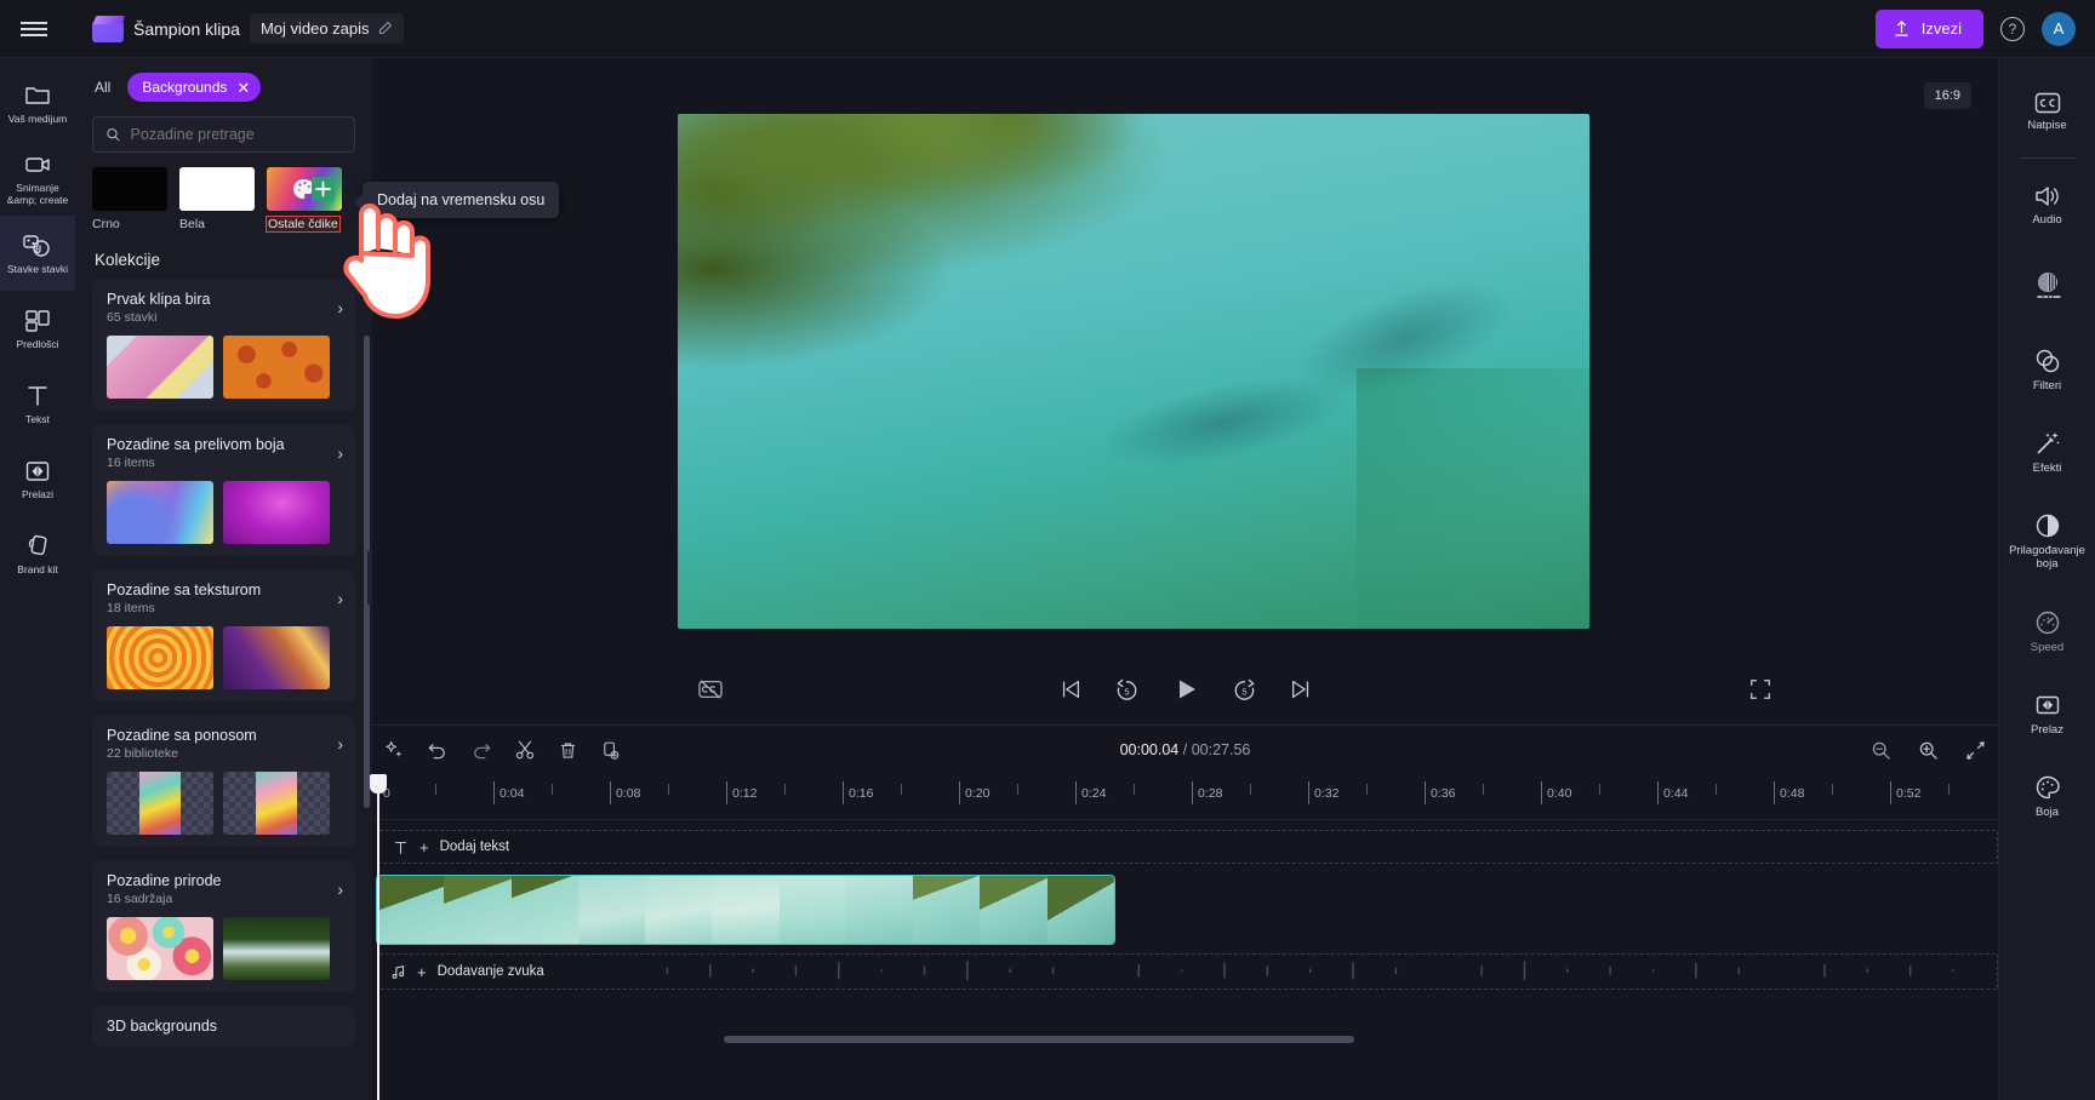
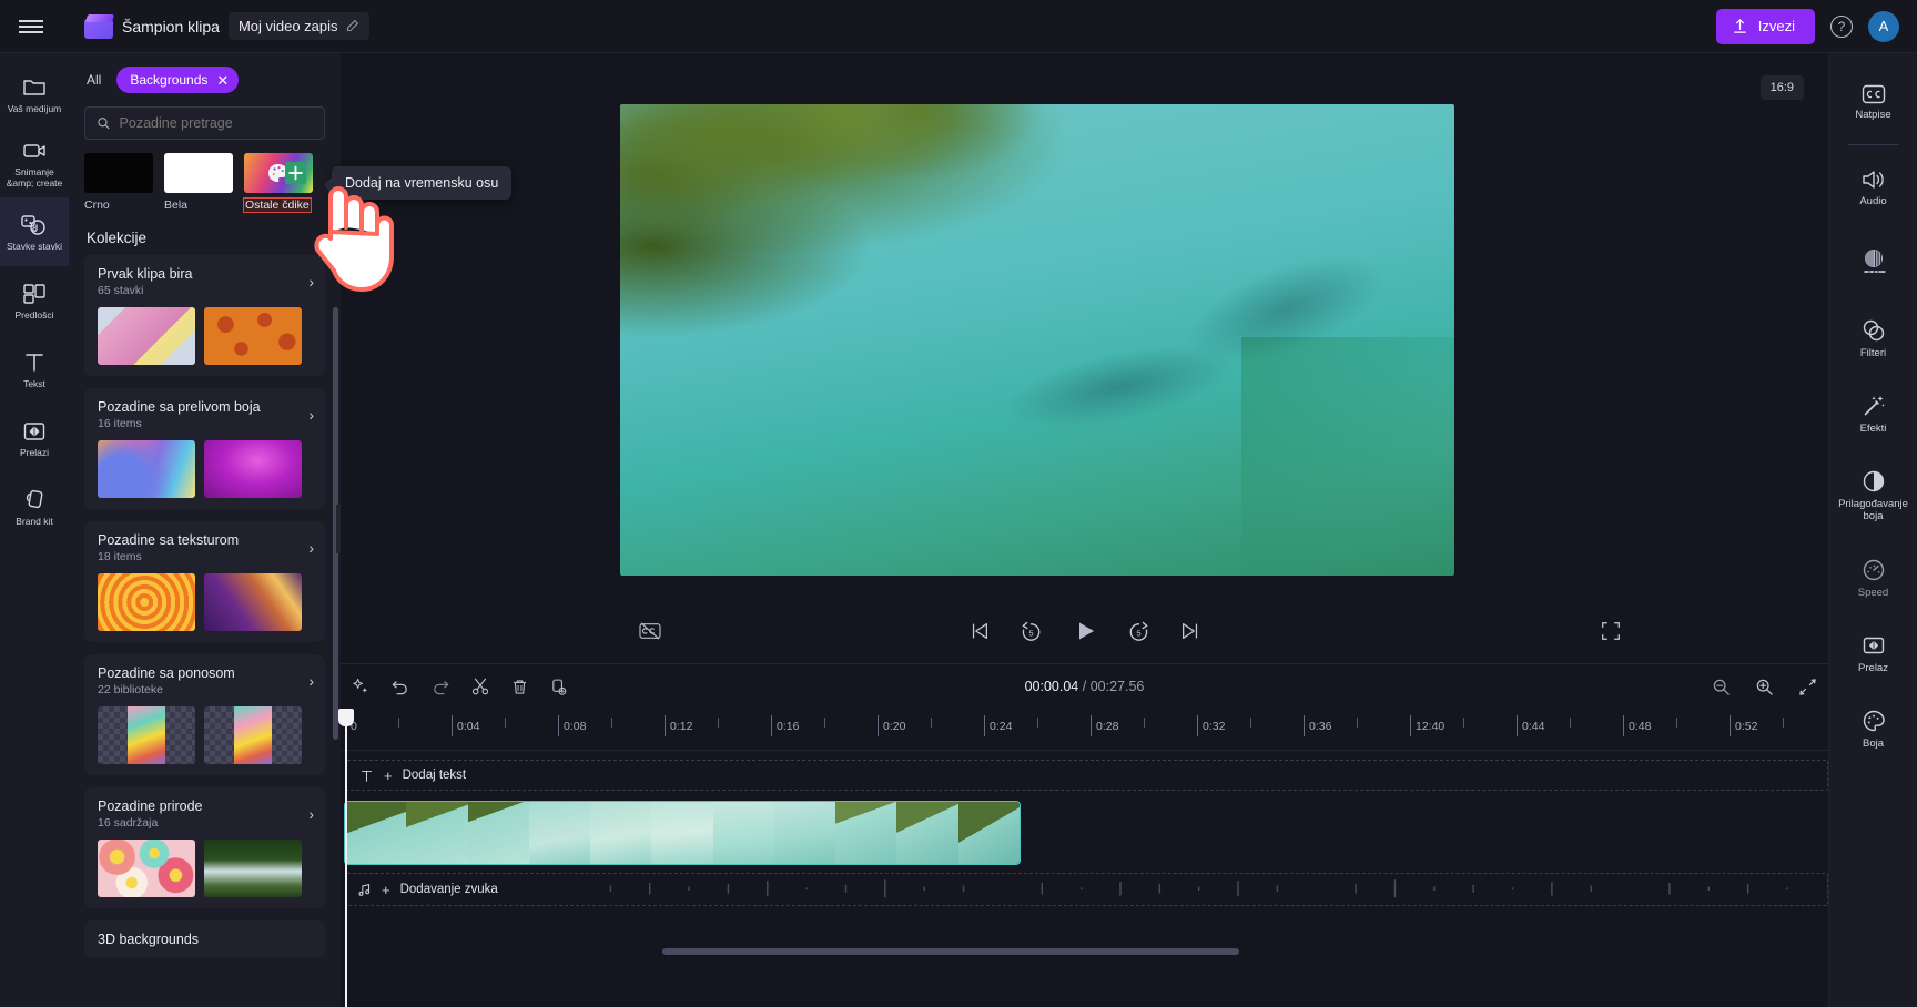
  Šampion klipa
  Moj video zapis
  Izvezi
  ?
  A
  Vaš medijum
  Snimanje &amp; create
  Stavke stavki
  Predlošci
  Tekst
  Prelazi
  Brand kit
  All
  Backgrounds
  ✕
  Pozadine pretrage
  Crno
  Bela
  Ostale čdike
  Kolekcije
  Prvak klipa bira
  65 stavki
  ›
  Pozadine sa prelivom boja
  16 items
  ›
  Pozadine sa teksturom
  18 items
  ›
  Pozadine sa ponosom
  22 biblioteke
  ›
  Pozadine prirode
  16 sadržaja
  ›
  3D backgrounds
  16:9
  5
  5
  00:00.04 / 00:27.56
  0
  0:04
  0:08
  0:12
  0:16
  0:20
  0:24
  0:28
  0:32
  0:36
- 0:40
+ 12:40
  0:44
  0:48
  0:52
  +
  Dodaj tekst
  +
  Dodavanje zvuka
  Natpise
  Audio
  Filteri
  Efekti
  Prilagođavanje boja
  Speed
  Prelaz
  Boja
  Dodaj na vremensku osu
